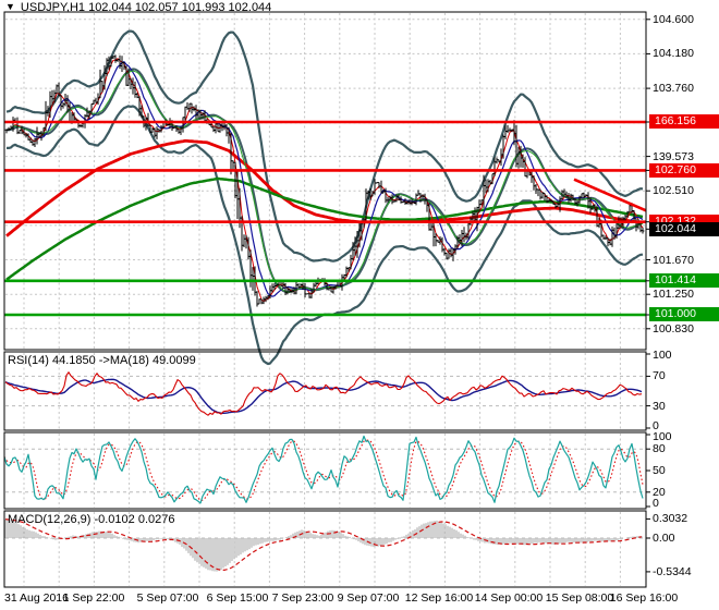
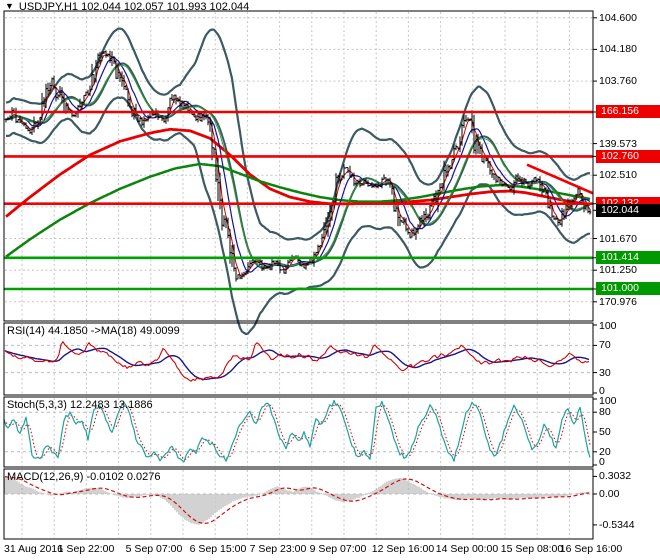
  ▼ USDJPY,H1 102.044 102.057 101.993 102.044
  RSI(14) 44.1850 ->MA(18) 49.0099
+ Stoch(5,3,3) 12.2483 13.1886
  MACD(12,26,9) -0.0102 0.0276
  104.600
  104.180
  103.760
  139.573
  102.510
  101.670
  101.250
- 100.830
+ 170.976
  166.156
  102.760
  101.414
  101.000
  102.044
  100
  70
  30
  0
  100
  80
  50
  20
  0
  0.3032
  0.00
  -0.5344
  31 Aug 2016
  1 Sep 22:00
  5 Sep 07:00
  6 Sep 15:00
  7 Sep 23:00
  9 Sep 07:00
  12 Sep 16:00
  14 Sep 00:00
  15 Sep 08:00
  16 Sep 16:00
